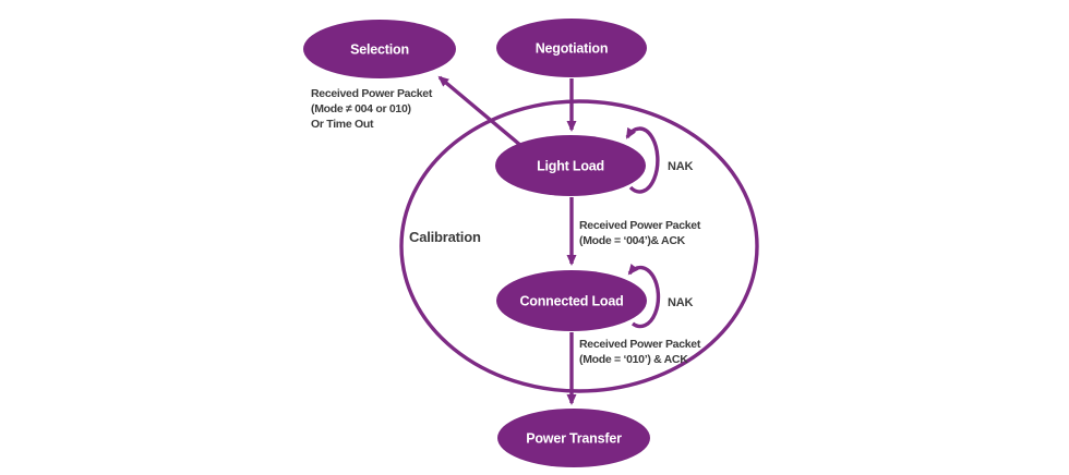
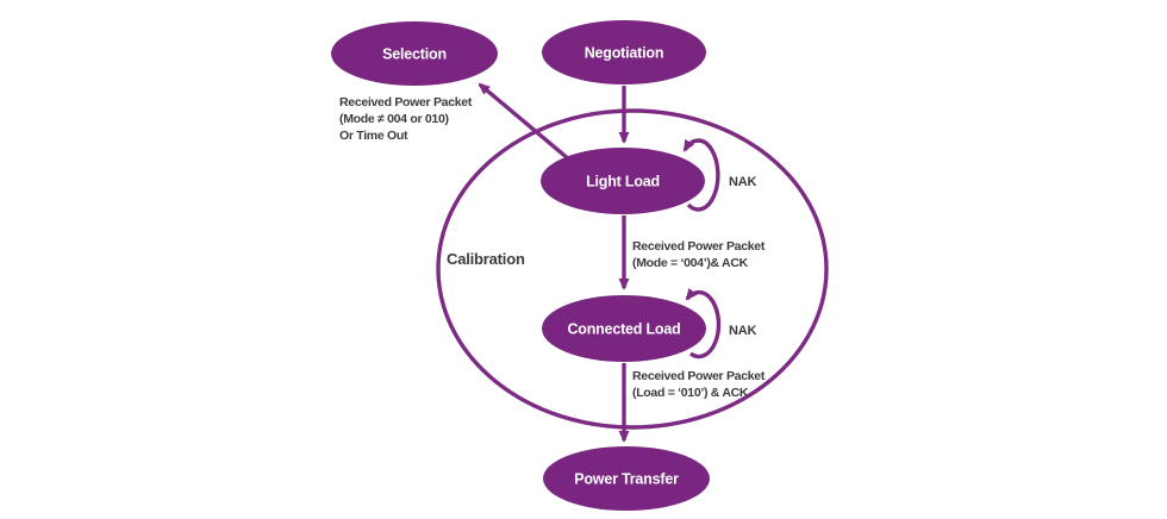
  Selection
  Negotiation
  Light Load
  Connected Load
  Power Transfer
  Calibration
  Received Power Packet
  (Mode ≠ 004 or 010)
  Or Time Out
  Received Power Packet
  (Mode = ‘004’)& ACK
  Received Power Packet
- (Mode = ‘010’) & ACK
+ (Load = ‘010’) & ACK
  NAK
  NAK
